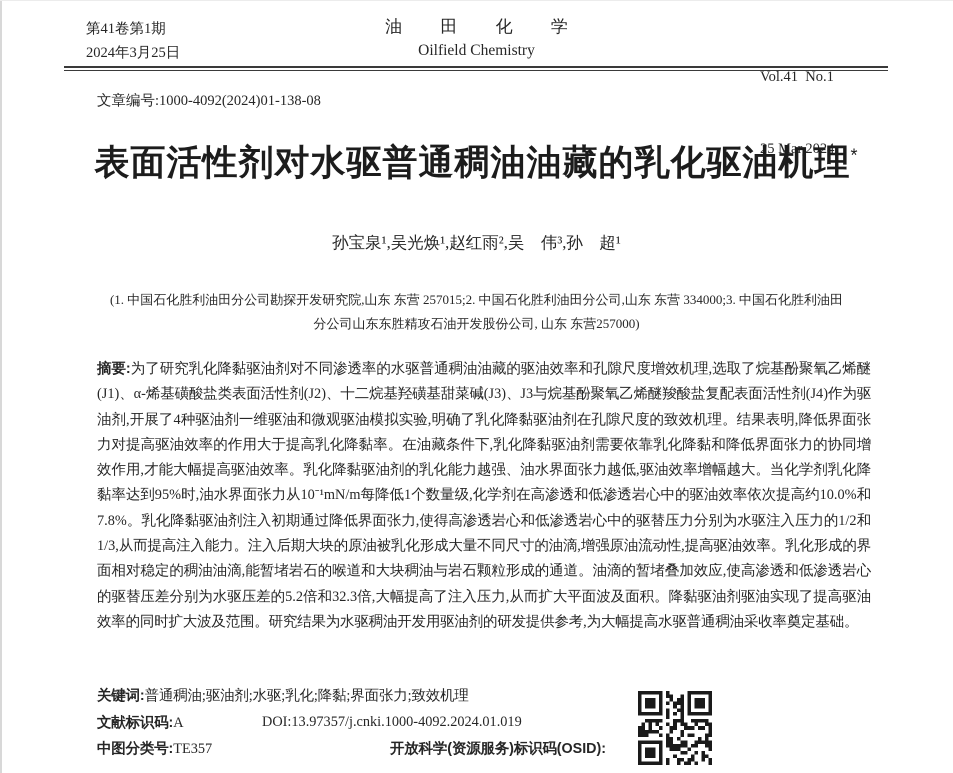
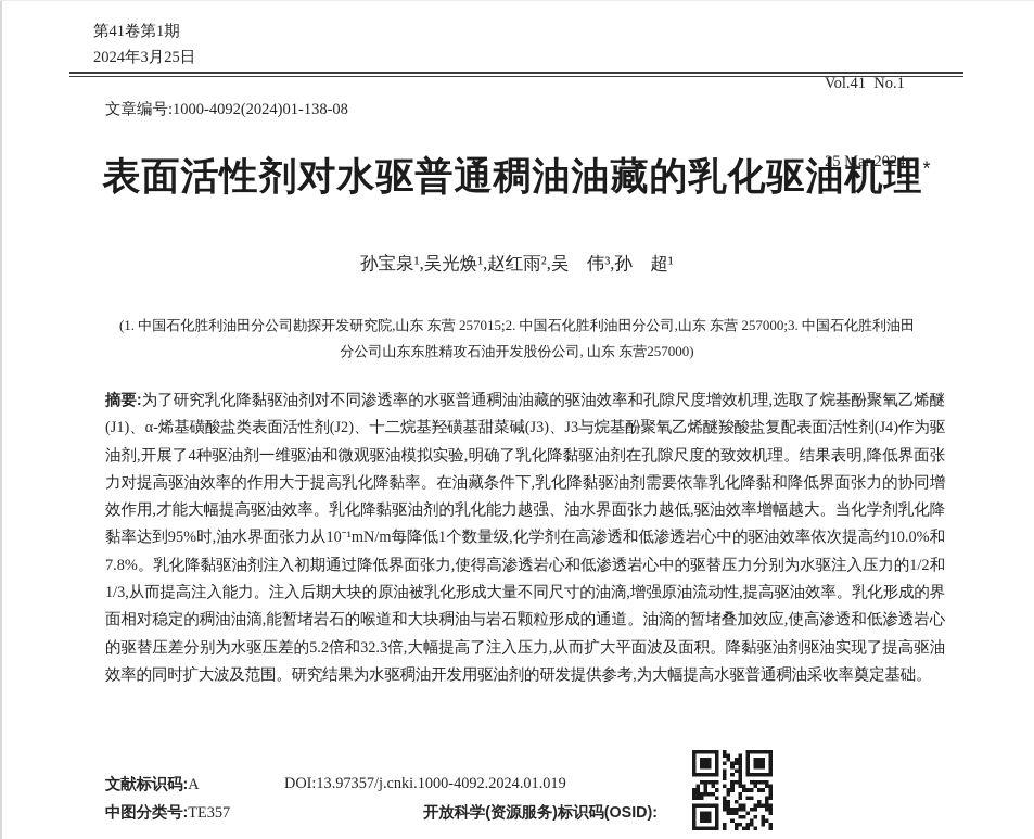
  第41卷第1期
  2024年3月25日
- 油 田 化 学
- Oilfield Chemistry
  Vol.41 No.1
  25 Mar,2024
  文章编号:1000-4092(2024)01-138-08
  表面活性剂对水驱普通稠油油藏的乳化驱油机理*
  孙宝泉¹,吴光焕¹,赵红雨²,吴 伟³,孙 超¹
- (1. 中国石化胜利油田分公司勘探开发研究院,山东 东营 257015;2. 中国石化胜利油田分公司,山东 东营 334000;3. 中国石化胜利油田
+ (1. 中国石化胜利油田分公司勘探开发研究院,山东 东营 257015;2. 中国石化胜利油田分公司,山东 东营 257000;3. 中国石化胜利油田
  分公司山东东胜精攻石油开发股份公司, 山东 东营257000)
  摘要:为了研究乳化降黏驱油剂对不同渗透率的水驱普通稠油油藏的驱油效率和孔隙尺度增效机理,选取了烷基酚聚氧乙烯醚(J1)、α-烯基磺酸盐类表面活性剂(J2)、十二烷基羟磺基甜菜碱(J3)、J3与烷基酚聚氧乙烯醚羧酸盐复配表面活性剂(J4)作为驱油剂,开展了4种驱油剂一维驱油和微观驱油模拟实验,明确了乳化降黏驱油剂在孔隙尺度的致效机理。结果表明,降低界面张力对提高驱油效率的作用大于提高乳化降黏率。在油藏条件下,乳化降黏驱油剂需要依靠乳化降黏和降低界面张力的协同增效作用,才能大幅提高驱油效率。乳化降黏驱油剂的乳化能力越强、油水界面张力越低,驱油效率增幅越大。当化学剂乳化降黏率达到95%时,油水界面张力从10⁻¹mN/m每降低1个数量级,化学剂在高渗透和低渗透岩心中的驱油效率依次提高约10.0%和7.8%。乳化降黏驱油剂注入初期通过降低界面张力,使得高渗透岩心和低渗透岩心中的驱替压力分别为水驱注入压力的1/2和1/3,从而提高注入能力。注入后期大块的原油被乳化形成大量不同尺寸的油滴,增强原油流动性,提高驱油效率。乳化形成的界面相对稳定的稠油油滴,能暂堵岩石的喉道和大块稠油与岩石颗粒形成的通道。油滴的暂堵叠加效应,使高渗透和低渗透岩心的驱替压差分别为水驱压差的5.2倍和32.3倍,大幅提高了注入压力,从而扩大平面波及面积。降黏驱油剂驱油实现了提高驱油效率的同时扩大波及范围。研究结果为水驱稠油开发用驱油剂的研发提供参考,为大幅提高水驱普通稠油采收率奠定基础。
- 关键词:普通稠油;驱油剂;水驱;乳化;降黏;界面张力;致效机理
  文献标识码:A
  DOI:13.97357/j.cnki.1000-4092.2024.01.019
  中图分类号:TE357
  开放科学(资源服务)标识码(OSID):
